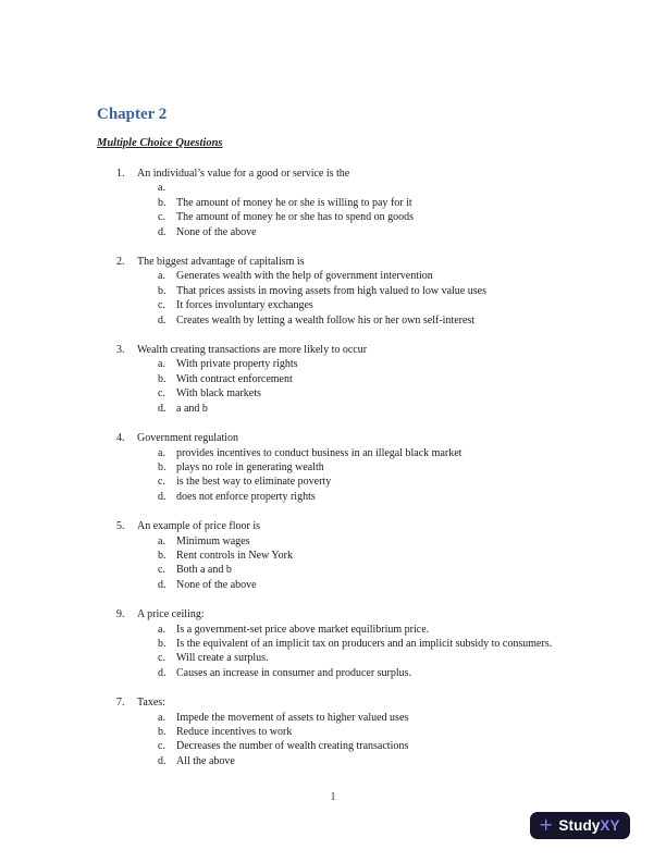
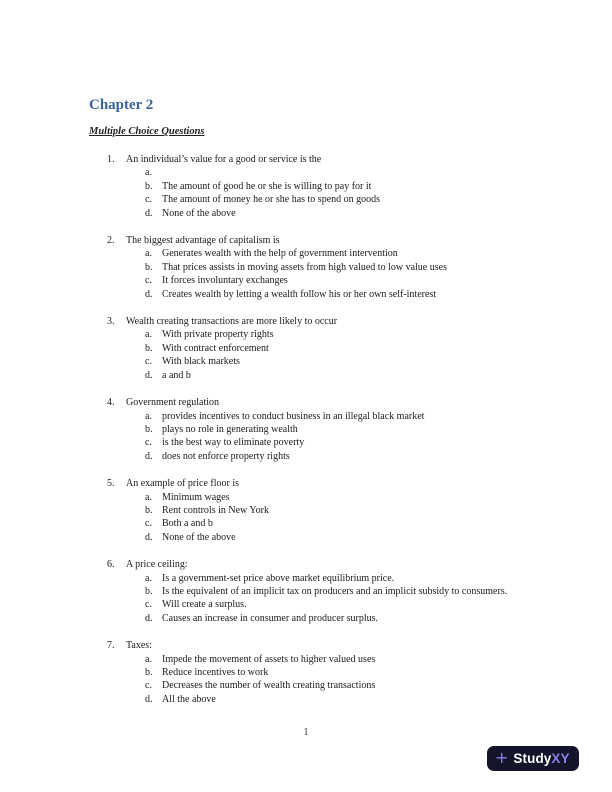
  Chapter 2
  Multiple Choice Questions
  1.
  An individual’s value for a good or service is the
  a.
  b.
- The amount of money he or she is willing to pay for it
+ The amount of good he or she is willing to pay for it
  c.
  The amount of money he or she has to spend on goods
  d.
  None of the above
  2.
  The biggest advantage of capitalism is
  a.
  Generates wealth with the help of government intervention
  b.
  That prices assists in moving assets from high valued to low value uses
  c.
  It forces involuntary exchanges
  d.
  Creates wealth by letting a wealth follow his or her own self-interest
  3.
  Wealth creating transactions are more likely to occur
  a.
  With private property rights
  b.
  With contract enforcement
  c.
  With black markets
  d.
  a and b
  4.
  Government regulation
  a.
  provides incentives to conduct business in an illegal black market
  b.
  plays no role in generating wealth
  c.
  is the best way to eliminate poverty
  d.
  does not enforce property rights
  5.
  An example of price floor is
  a.
  Minimum wages
  b.
  Rent controls in New York
  c.
  Both a and b
  d.
  None of the above
- 9.
+ 6.
  A price ceiling:
  a.
  Is a government-set price above market equilibrium price.
  b.
  Is the equivalent of an implicit tax on producers and an implicit subsidy to consumers.
  c.
  Will create a surplus.
  d.
  Causes an increase in consumer and producer surplus.
  7.
  Taxes:
  a.
  Impede the movement of assets to higher valued uses
  b.
  Reduce incentives to work
  c.
  Decreases the number of wealth creating transactions
  d.
  All the above
  1
  +
  StudyXY
